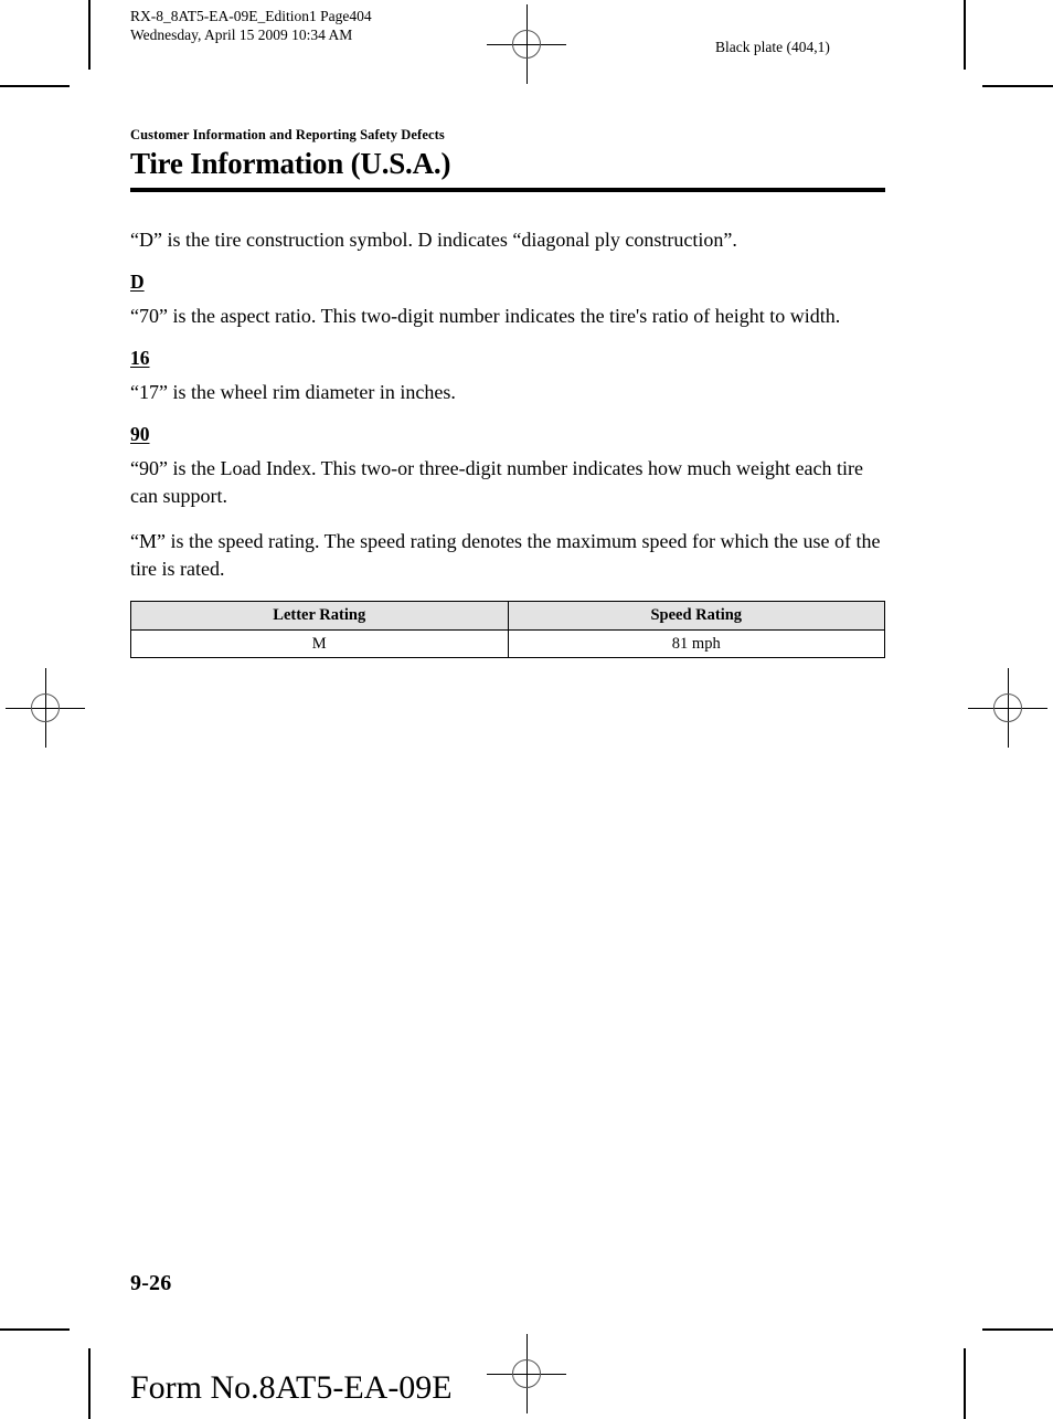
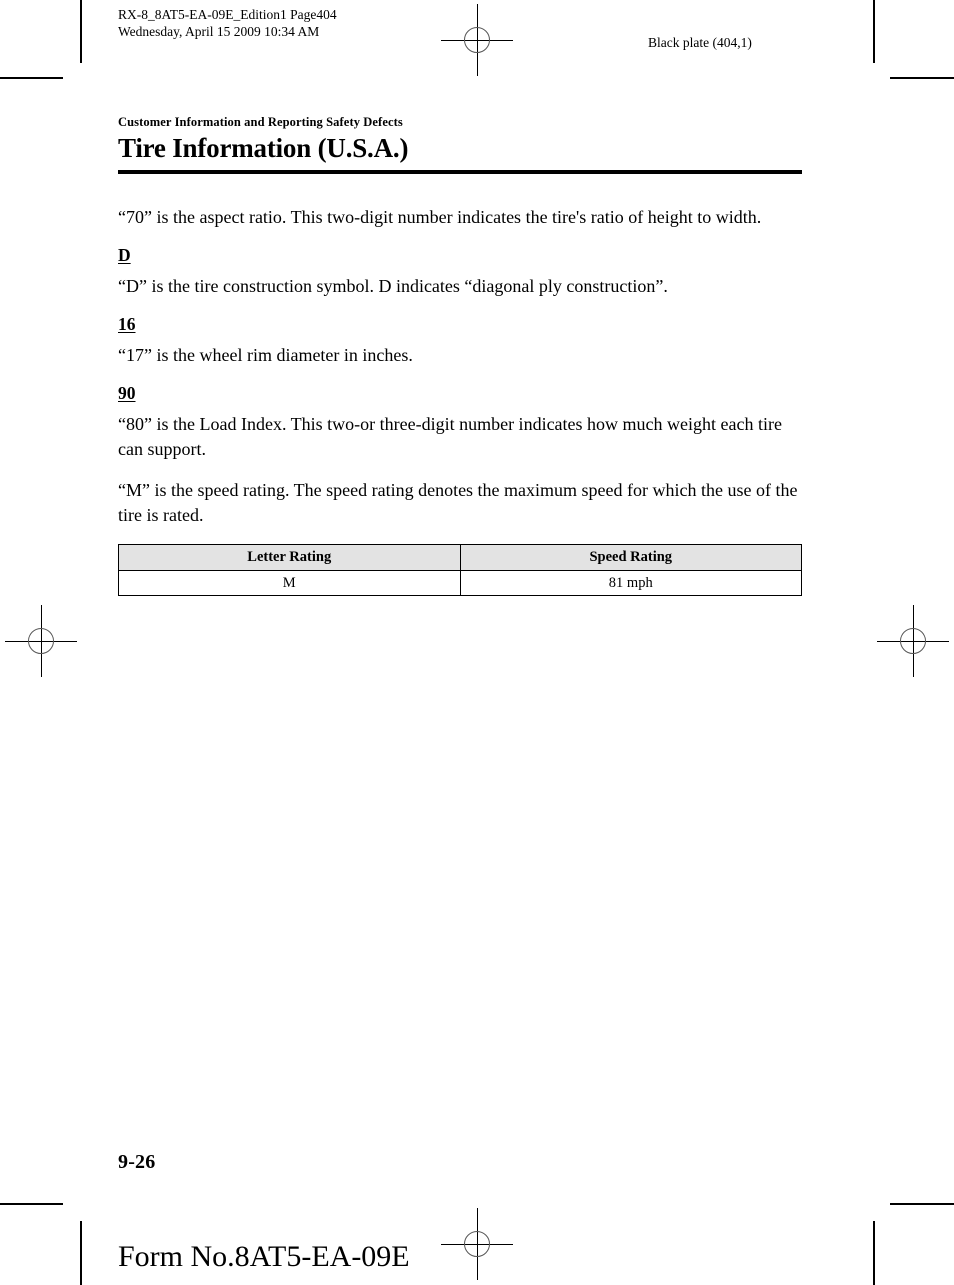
  RX-8_8AT5-EA-09E_Edition1 Page404
  Wednesday, April 15 2009 10:34 AM
  Black plate (404,1)
  Customer Information and Reporting Safety Defects
  Tire Information (U.S.A.)
- “D” is the tire construction symbol. D indicates “diagonal ply construction”.
+ “70” is the aspect ratio. This two-digit number indicates the tire's ratio of height to width.
  D
- “70” is the aspect ratio. This two-digit number indicates the tire's ratio of height to width.
+ “D” is the tire construction symbol. D indicates “diagonal ply construction”.
  16
  “17” is the wheel rim diameter in inches.
  90
- “90” is the Load Index. This two-or three-digit number indicates how much weight each tire can support.
+ “80” is the Load Index. This two-or three-digit number indicates how much weight each tire can support.
  “M” is the speed rating. The speed rating denotes the maximum speed for which the use of the tire is rated.
  Letter Rating	Speed Rating
  M	81 mph
  9-26
  Form No.8AT5-EA-09E
